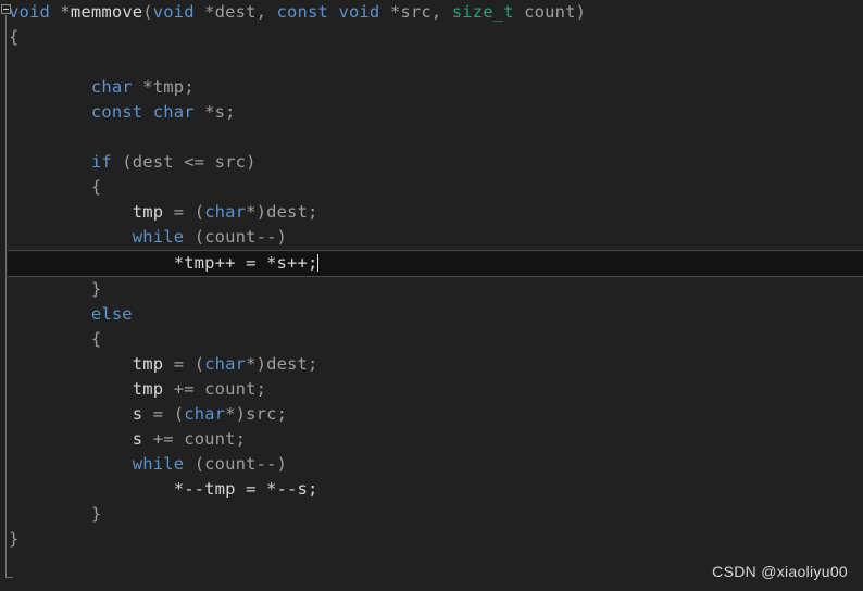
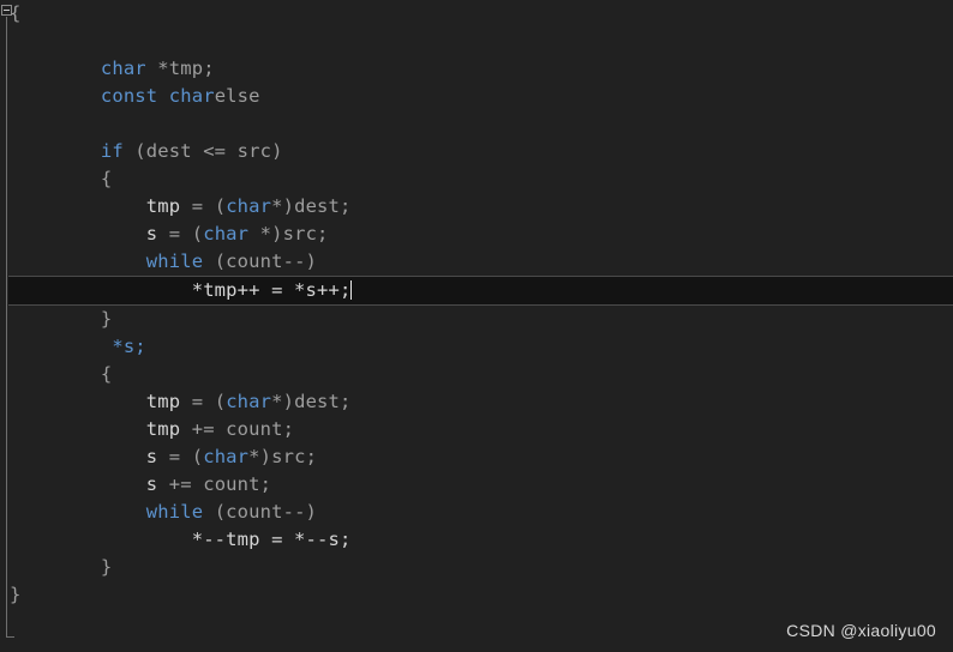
- void *memmove(void *dest, const void *src, size_t count)
  {
  char *tmp;
- const char *s;
+ const charelse
  if (dest <= src)
  {
  tmp = (char*)dest;
+ s = (char *)src;
  while (count--)
  *tmp++ = *s++;
  }
- else
+ *s;
  {
  tmp = (char*)dest;
  tmp += count;
  s = (char*)src;
  s += count;
  while (count--)
  *--tmp = *--s;
  }
  }
  CSDN @xiaoliyu00
